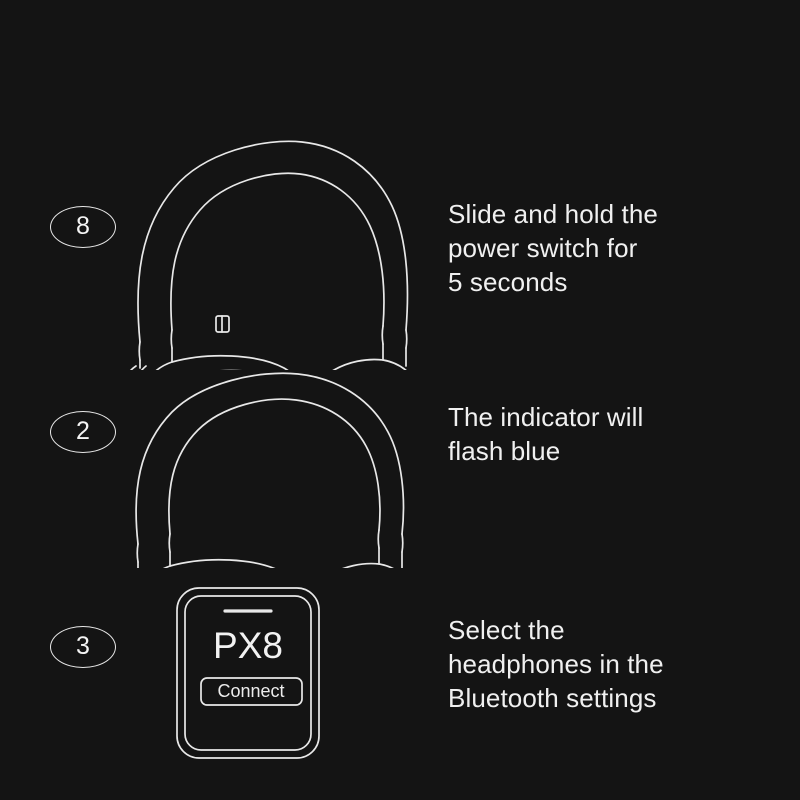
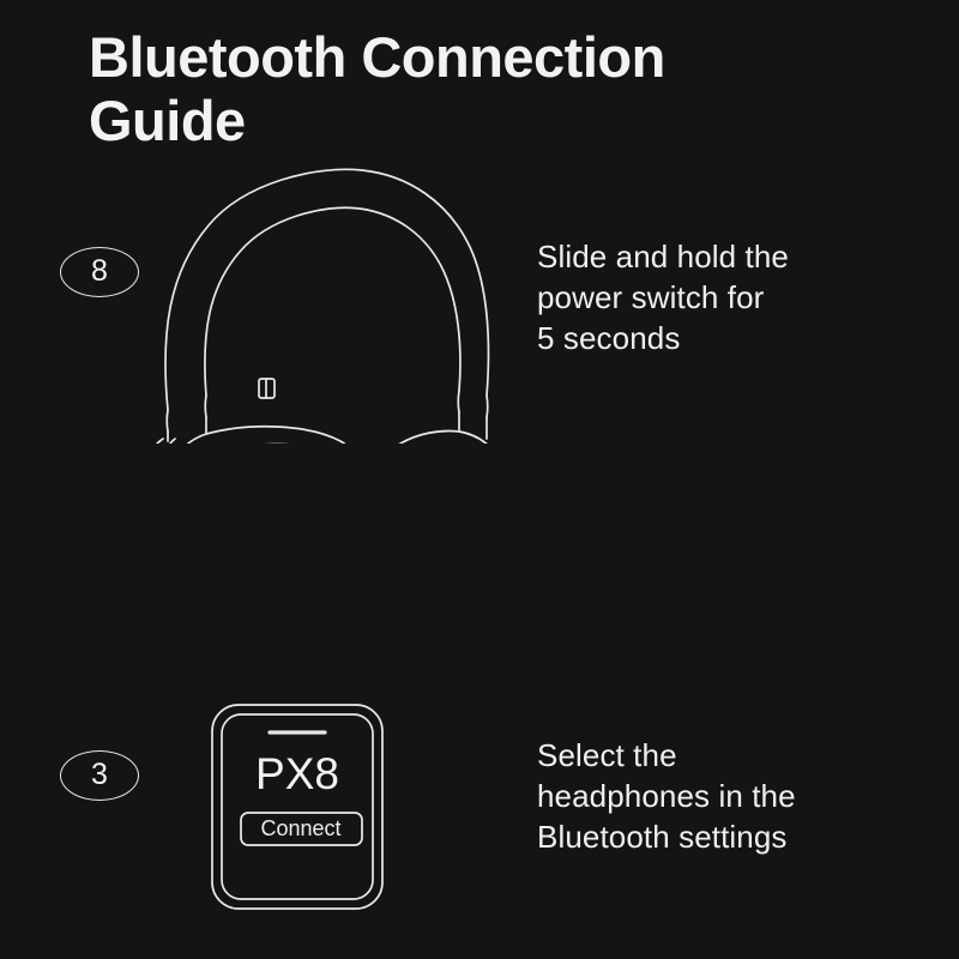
+ Bluetooth Connection
+ Guide
  8
  Slide and hold the
  power switch for
  5 seconds
- 2
- The indicator will
- flash blue
  3
  PX8
  Connect
  Select the
  headphones in the
  Bluetooth settings
